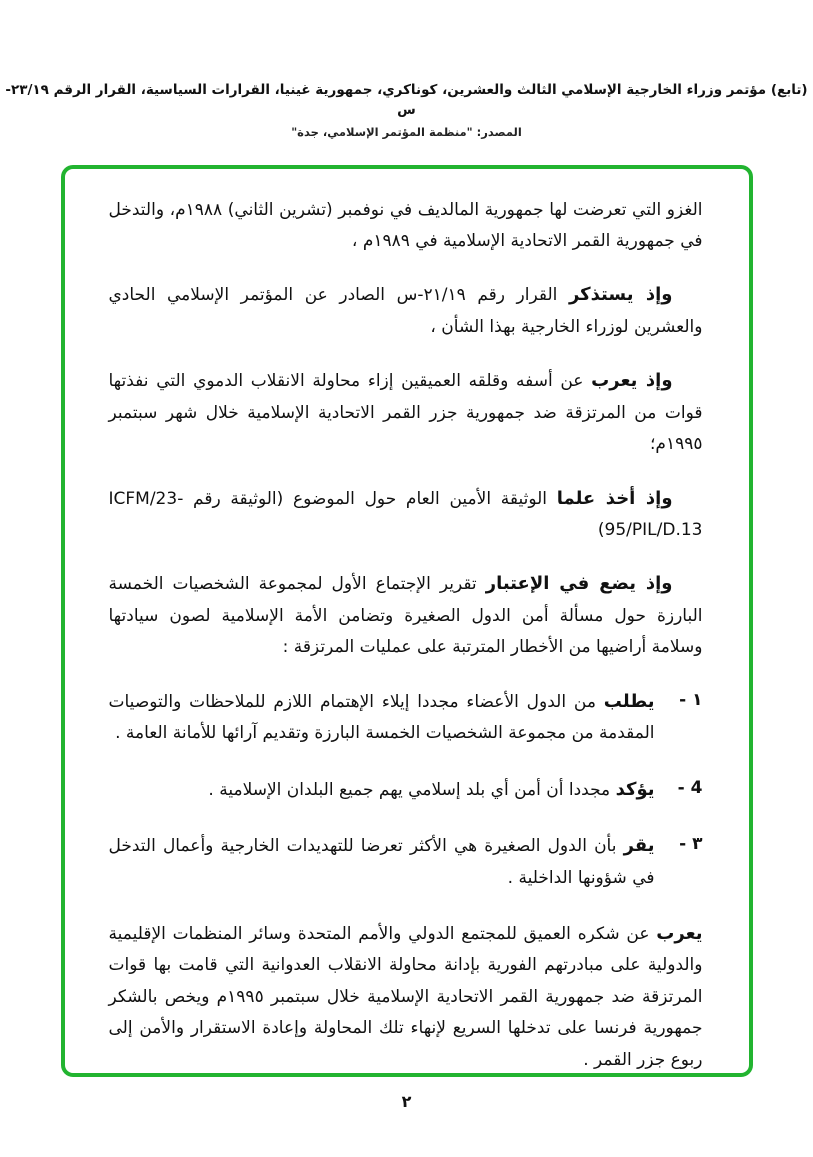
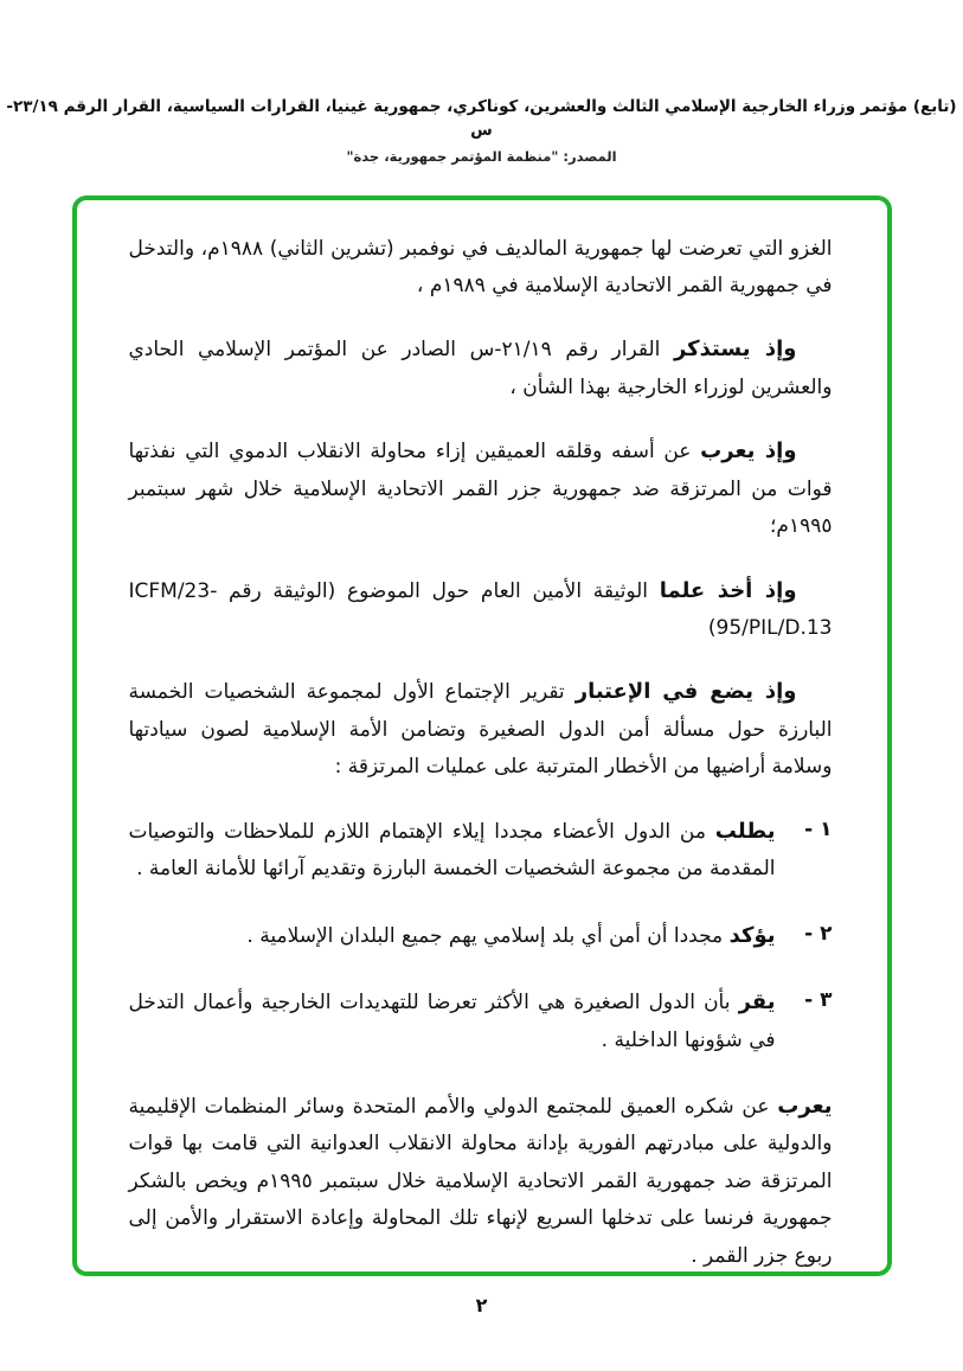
  (تابع) مؤتمر وزراء الخارجية الإسلامي الثالث والعشرين، كوناكري، جمهورية غينيا، القرارات السياسية، القرار الرقم ٢٣/١٩-س
- المصدر: "منظمة المؤتمر الإسلامي، جدة"
+ المصدر: "منظمة المؤتمر جمهورية، جدة"
  الغزو التي تعرضت لها جمهورية المالديف في نوفمبر (تشرين الثاني) ١٩٨٨م، والتدخل في جمهورية القمر الاتحادية الإسلامية في ١٩٨٩م ،
  وإذ يستذكر القرار رقم ٢١/١٩-س الصادر عن المؤتمر الإسلامي الحادي والعشرين لوزراء الخارجية بهذا الشأن ،
  وإذ يعرب عن أسفه وقلقه العميقين إزاء محاولة الانقلاب الدموي التي نفذتها قوات من المرتزقة ضد جمهورية جزر القمر الاتحادية الإسلامية خلال شهر سبتمبر ١٩٩٥م؛
  وإذ أخذ علما الوثيقة الأمين العام حول الموضوع (الوثيقة رقم ICFM/23-95/PIL/D.13)
  وإذ يضع في الإعتبار تقرير الإجتماع الأول لمجموعة الشخصيات الخمسة البارزة حول مسألة أمن الدول الصغيرة وتضامن الأمة الإسلامية لصون سيادتها وسلامة أراضيها من الأخطار المترتبة على عمليات المرتزقة :
  ١ -
  يطلب من الدول الأعضاء مجددا إيلاء الإهتمام اللازم للملاحظات والتوصيات المقدمة من مجموعة الشخصيات الخمسة البارزة وتقديم آرائها للأمانة العامة .
- 4 -
+ ٢ -
  يؤكد مجددا أن أمن أي بلد إسلامي يهم جميع البلدان الإسلامية .
  ٣ -
  يقر بأن الدول الصغيرة هي الأكثر تعرضا للتهديدات الخارجية وأعمال التدخل في شؤونها الداخلية .
  يعرب عن شكره العميق للمجتمع الدولي والأمم المتحدة وسائر المنظمات الإقليمية والدولية على مبادرتهم الفورية بإدانة محاولة الانقلاب العدوانية التي قامت بها قوات المرتزقة ضد جمهورية القمر الاتحادية الإسلامية خلال سبتمبر ١٩٩٥م ويخص بالشكر جمهورية فرنسا على تدخلها السريع لإنهاء تلك المحاولة وإعادة الاستقرار والأمن إلى ربوع جزر القمر .
  ٢
